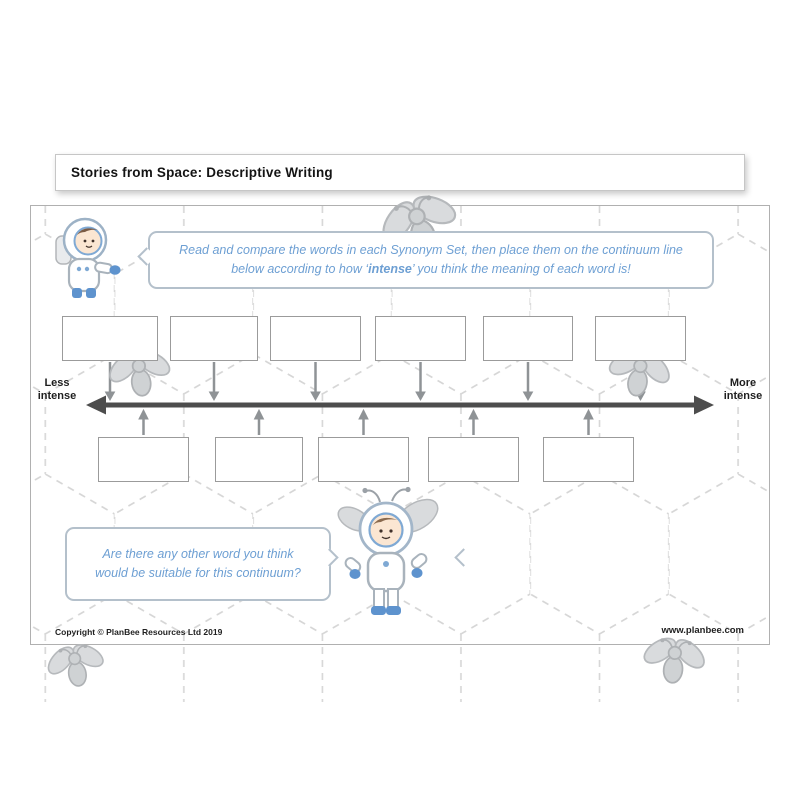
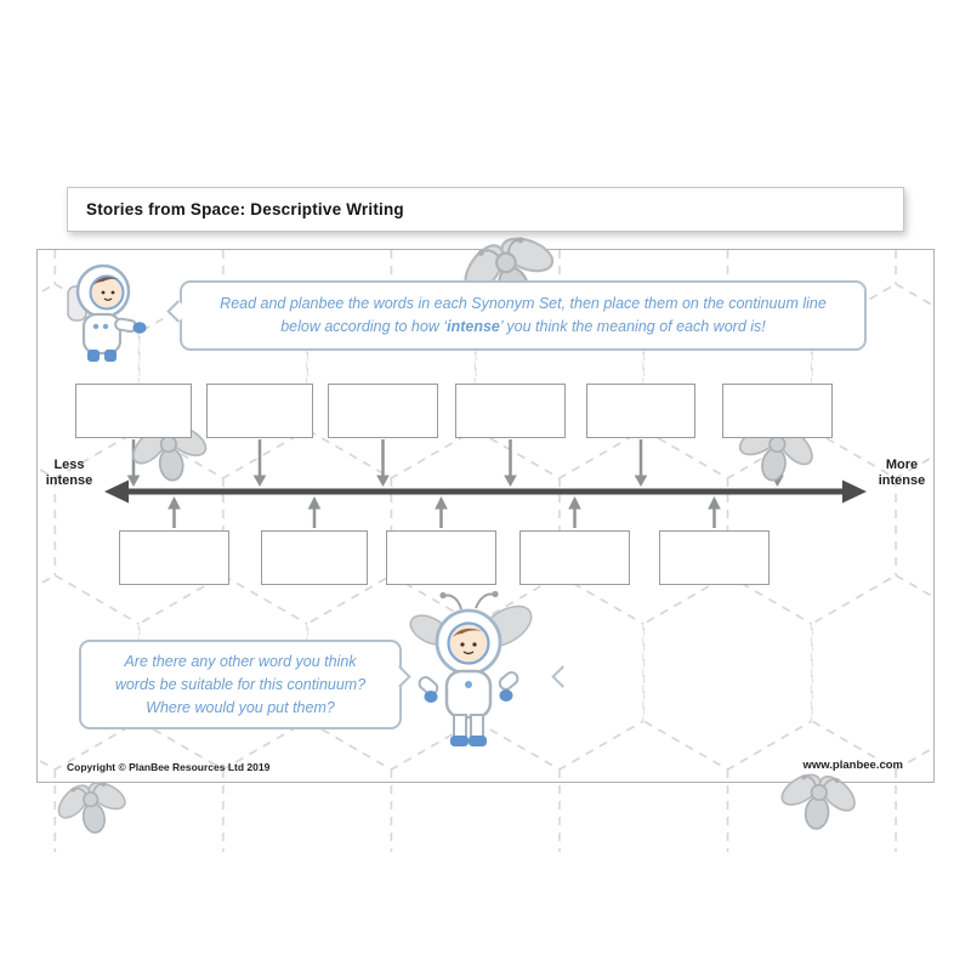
  Stories from Space: Descriptive Writing
- Read and compare the words in each Synonym Set, then place them on the continuum line
+ Read and planbee the words in each Synonym Set, then place them on the continuum line
  below according to how ‘intense’ you think the meaning of each word is!
  Less
  intense
  More
  intense
  Are there any other word you think
- would be suitable for this continuum?
+ words be suitable for this continuum?
+ Where would you put them?
  Copyright © PlanBee Resources Ltd 2019
  www.planbee.com
